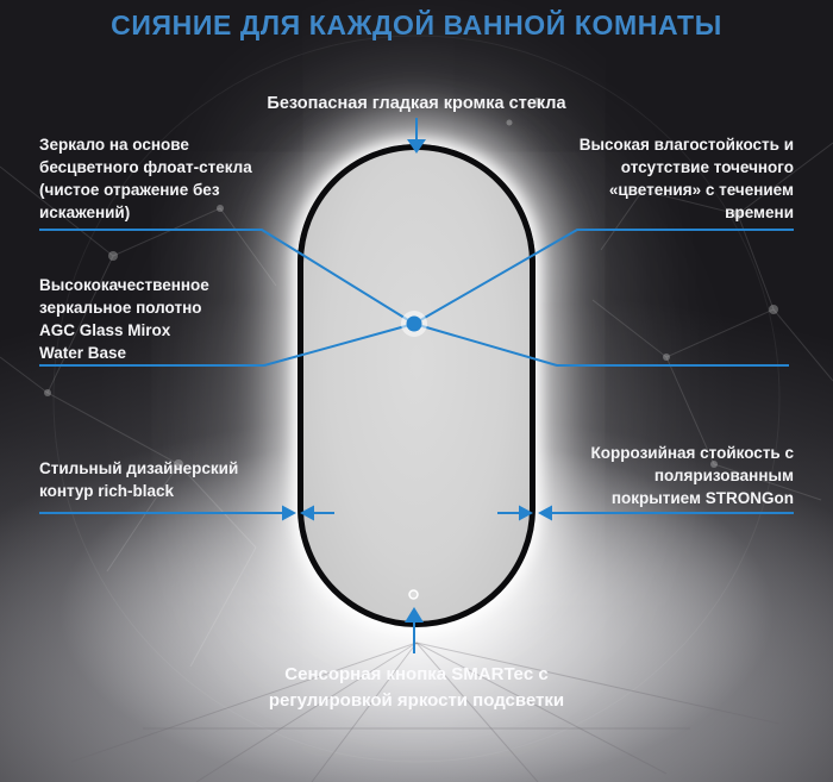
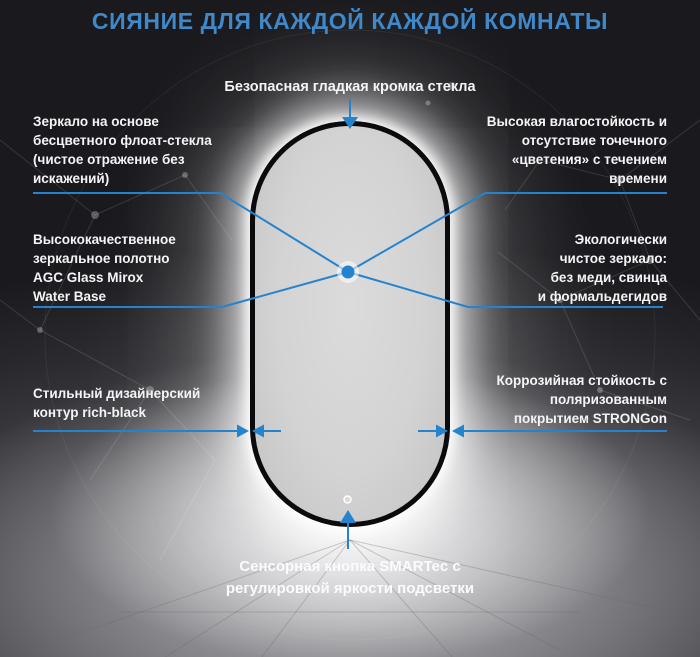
- СИЯНИЕ ДЛЯ КАЖДОЙ ВАННОЙ КОМНАТЫ
+ СИЯНИЕ ДЛЯ КАЖДОЙ КАЖДОЙ КОМНАТЫ
  Безопасная гладкая кромка стекла
  Зеркало на основе
  бесцветного флоат-стекла
  (чистое отражение без
  искажений)
  Высококачественное
  зеркальное полотно
  AGC Glass Mirox
  Water Base
  Стильный дизайнерский
  контур rich-black
  Высокая влагостойкость и
  отсутствие точечного
  «цветения» с течением
  времени
+ Экологически
+ чистое зеркало:
+ без меди, свинца
+ и формальдегидов
  Коррозийная стойкость с
  поляризованным
  покрытием STRONGon
  Сенсорная кнопка SMARTec с
  регулировкой яркости подсветки
